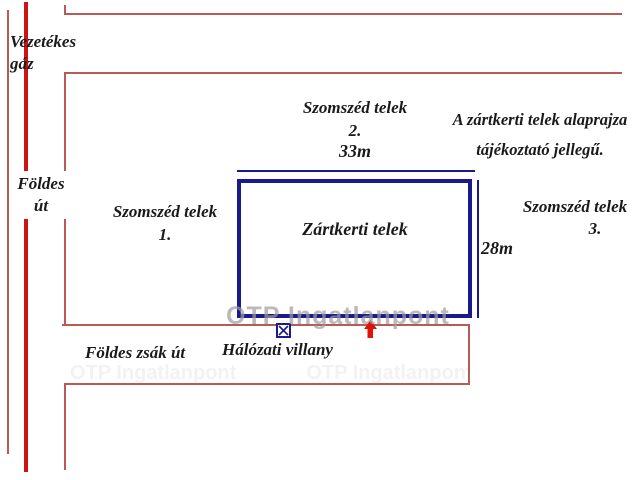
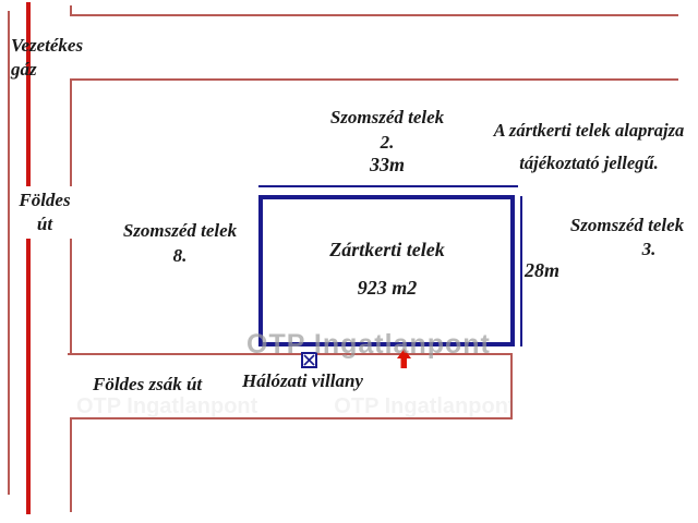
  Vezetékes
  gáz
  Szomszéd telek
  2.
  33m
  A zártkerti telek alaprajza
  tájékoztató jellegű.
  Földes
  út
  Szomszéd telek
- 1.
+ 8.
  Zártkerti telek
+ 923 m2
  Szomszéd telek
  3.
  28m
  Földes zsák út
  Hálózati villany
  OTP Ingatlanpont
  OTP Ingatlanpont
  OTP Ingatlanpont
